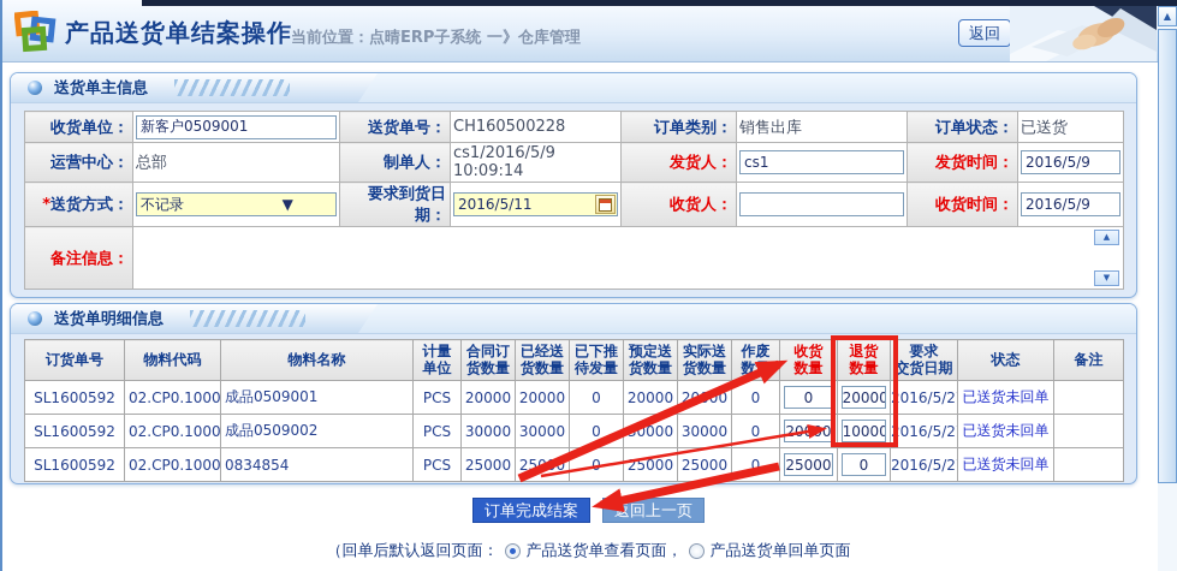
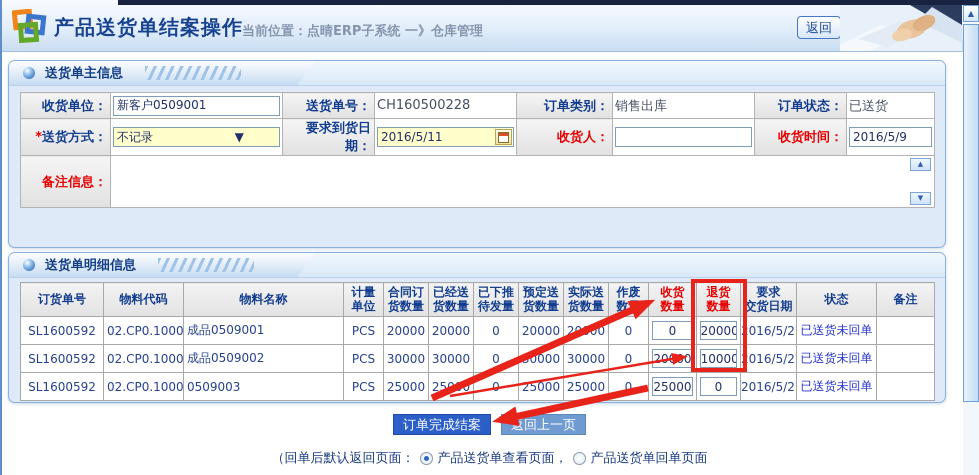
  产品送货单结案操作
  当前位置：点晴ERP子系统 一》仓库管理
  返回
  送货单主信息
  收货单位：	新客户0509001	送货单号：	CH160500228	订单类别：	销售出库	订单状态：	已送货
- 运营中心：	总部	制单人：	cs1/2016/5/9 10:09:14	发货人：	cs1	发货时间：	2016/5/9
  *送货方式：	不记录	要求到货日期：	2016/5/11	收货人：		收货时间：	2016/5/9
  备注信息：
  送货单明细信息
  订货单号	物料代码	物料名称	计量 单位	合同订 货数量	已经送 货数量	已下推 待发量	预定送 货数量	实际送 货数量	作废 数	收货 数量	退货 数量	要求 交货日期	状态	备注
  SL1600592	02.CP0.1000	成品0509001	PCS	20000	20000	0	20000	20	0	0	20000	2016/5/2	已送货未回单
  SL1600592	02.CP0.1000	成品0509002	PCS	30000	30000	0	0000	30000	0	200	10000	2016/5/2	已送货未回单
- SL1600592	02.CP0.1000	0834854	PCS	25000	25	0	25000	25000	0	25000	0	2016/5/2	已送货未回单
+ SL1600592	02.CP0.1000	0509003	PCS	25000	25	0	25000	25000	0	25000	0	2016/5/2	已送货未回单
  订单完成结案
  返回上一页
  （回单后默认返回页面：
  产品送货单查看页面，
  产品送货单回单页面
